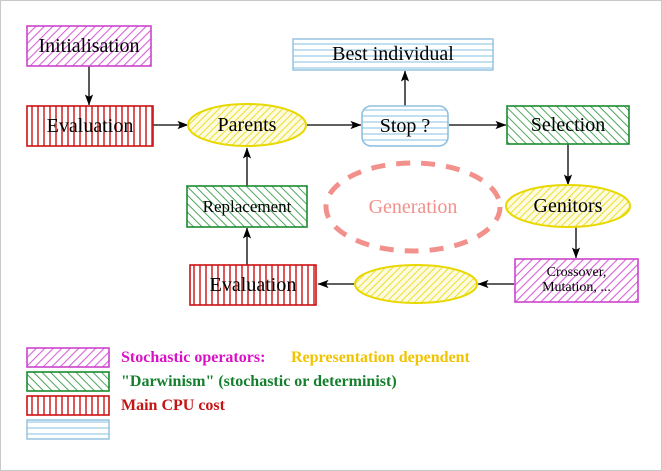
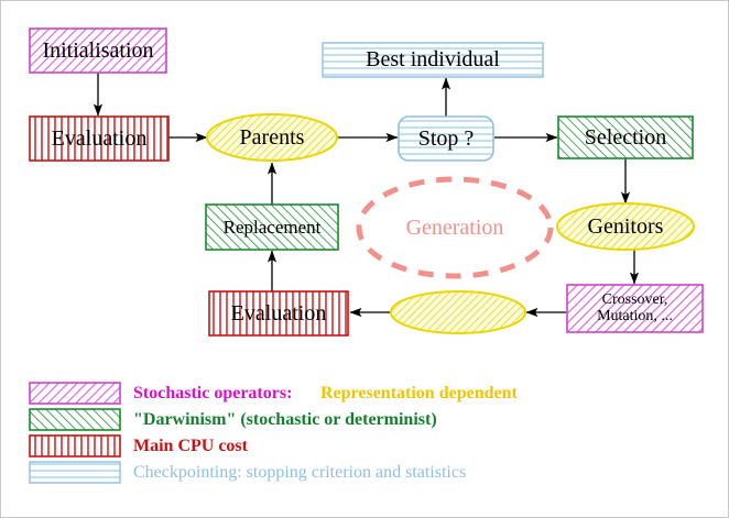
  Initialisation
  Evaluation
  Best individual
  Parents
  Stop ?
  Selection
  Genitors
  Crossover,
  Mutation, ...
  Generation
  Evaluation
  Replacement
  Stochastic operators:
  Representation dependent
  "Darwinism" (stochastic or determinist)
  Main CPU cost
+ Checkpointing: stopping criterion and statistics
